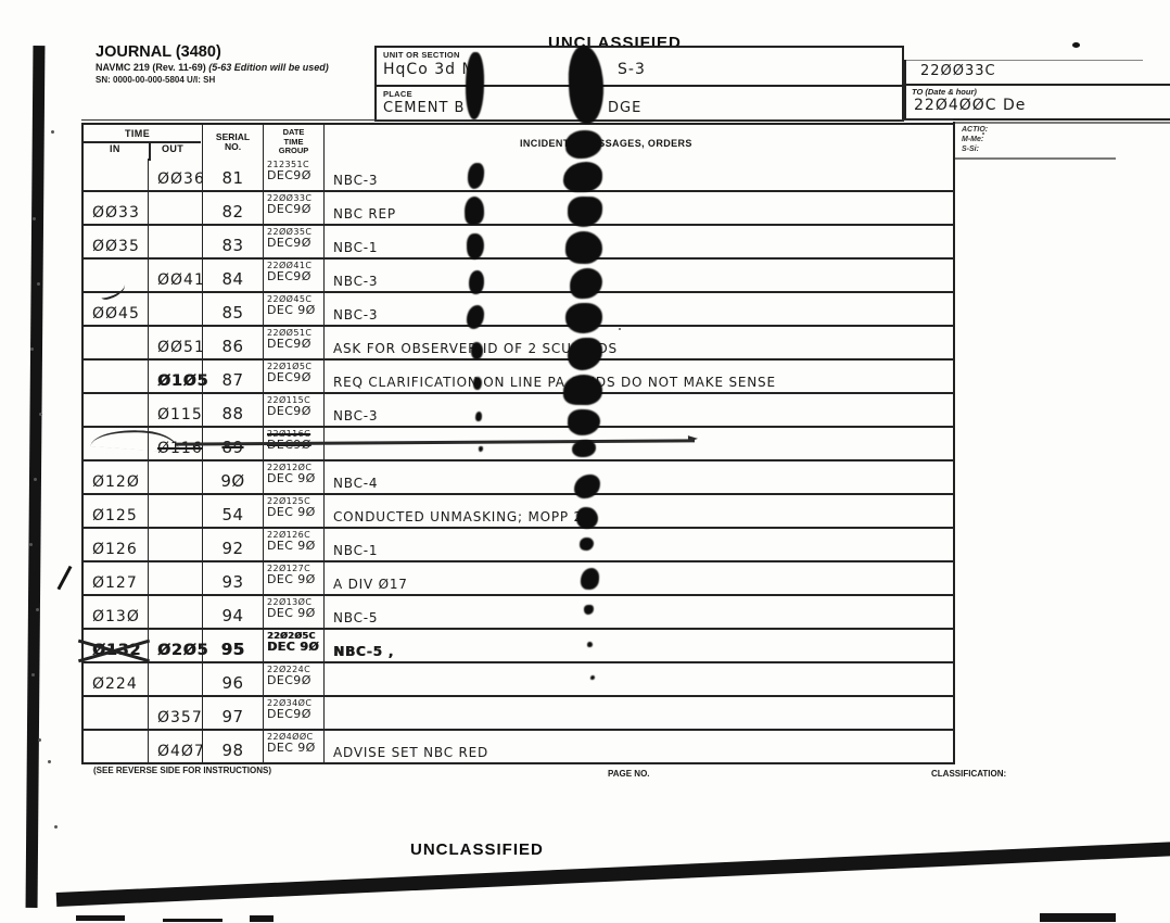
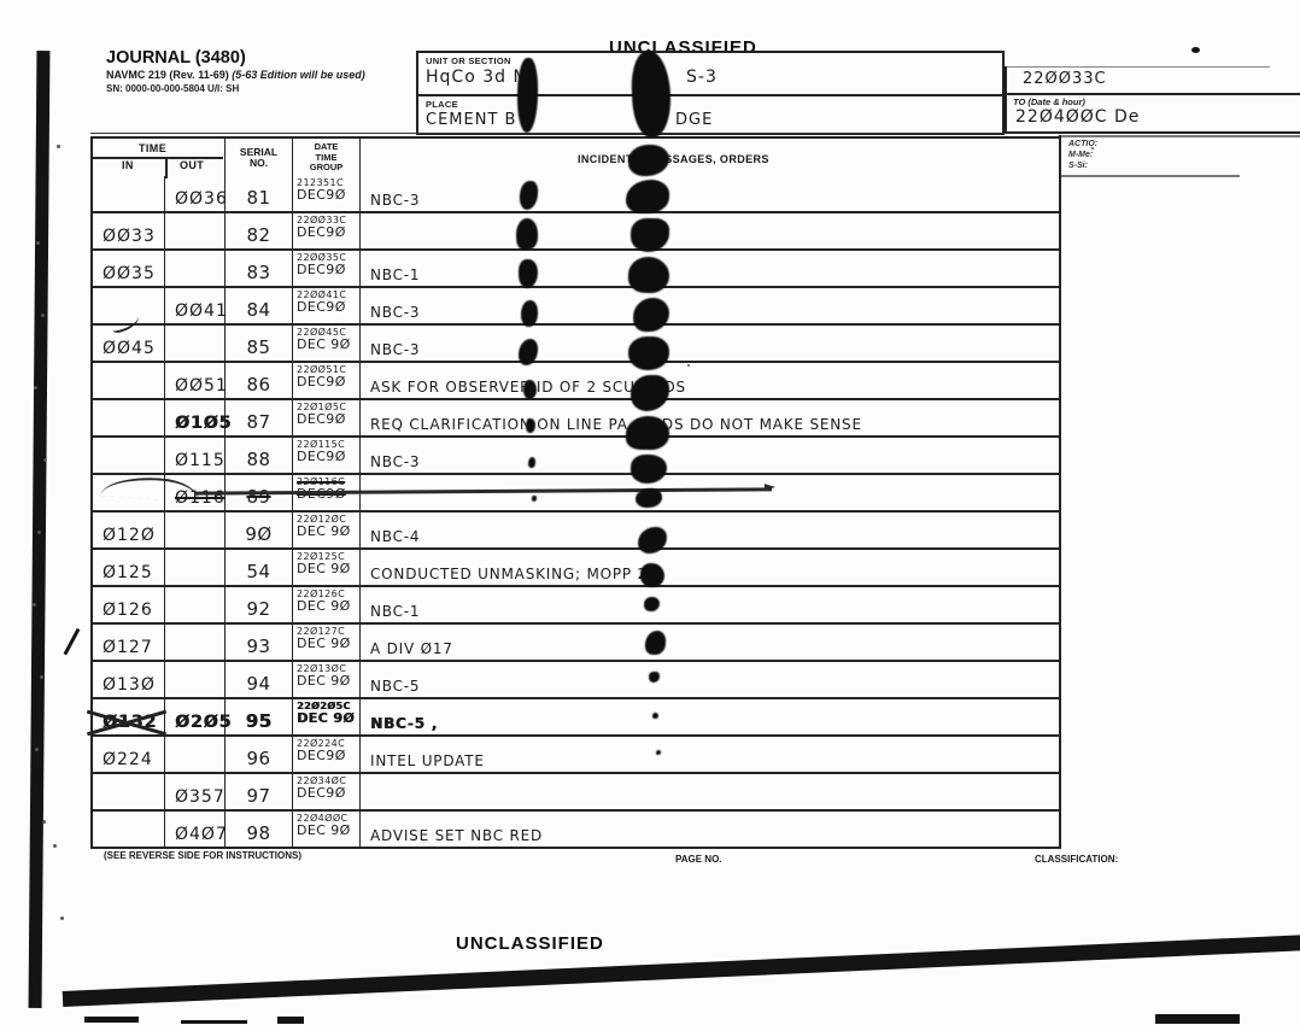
  UNCLASSIFIED
  JOURNAL (3480)
  NAVMC 219 (Rev. 11-69) (5-63 Edition will be used)
  SN: 0000-00-000-5804 U/I: SH
  UNIT OR SECTION
  HqCo 3d
  S-3
  PLACE
  CEMENT B
  DGE
  22ØØ33C
  TO (Date & hour)
  22Ø4ØØC De
  TIME
  IN
  OUT
  SERIAL
  NO.
  DATE
  TIME
  GROUP
  INCIDENSAGES, ORDERS
  ØØ36
  81
  212351C
  DEC9Ø
  NBC-3
  ØØ33
  82
  22ØØ33C
  DEC9Ø
- NBC REP
  ØØ35
  83
  22ØØ35C
  DEC9Ø
  NBC-1
  ØØ41
  84
  22ØØ41C
  DEC9Ø
  NBC-3
  ØØ45
  85
  22ØØ45C
  DEC 9Ø
  NBC-3
  ØØ51
  86
  22ØØ51C
  DEC9Ø
  ASK FOR OBSERVE ID OF 2 SCUDS
  Ø1Ø5
  87
  22Ø1Ø5C
  DEC9Ø
  REQ CLARIFICATIO ON LINE PADS DO NOT MAKE SENSE
  Ø115
  88
  22Ø115C
  DEC9Ø
  NBC-3
  Ø116
  89
  22Ø116C
  EC9Ø
  Ø12Ø
  9Ø
  22Ø12ØC
  DEC 9Ø
  NBC-4
  Ø125
  54
  22Ø125C
  DEC 9Ø
  CONDUCTED UNMASKING; MOPP
  Ø126
  92
  22Ø126C
  DEC 9Ø
  NBC-1
  Ø127
  93
  22Ø127C
  DEC 9Ø
  A DIV Ø17
  Ø13Ø
  94
  22Ø13ØC
  DEC 9Ø
  NBC-5
  Ø132
  Ø2Ø5
  95
  22Ø2Ø5C
  DEC 9Ø
  NBC-5 ,
  Ø224
  96
  22Ø224C
  DEC9Ø
+ INTEL UPDATE
  Ø357
  97
  22Ø34ØC
  DEC9Ø
  Ø4Ø7
  98
  22Ø4ØØC
  DEC 9Ø
  ADVISE SET NBC RED
  (SEE REVERSE SIDE FOR INSTRUCTIONS)
  PAGE NO.
  CLASSIFICATION:
  UNCLASSIFIED
